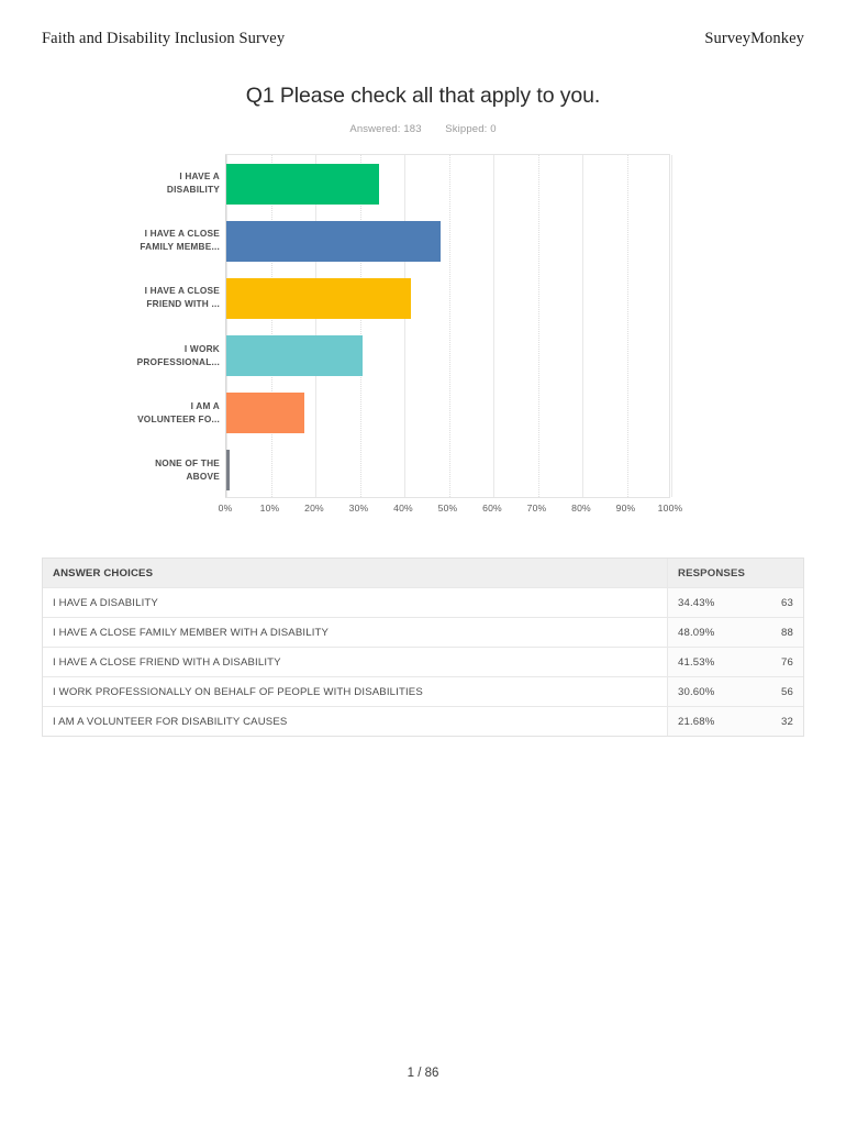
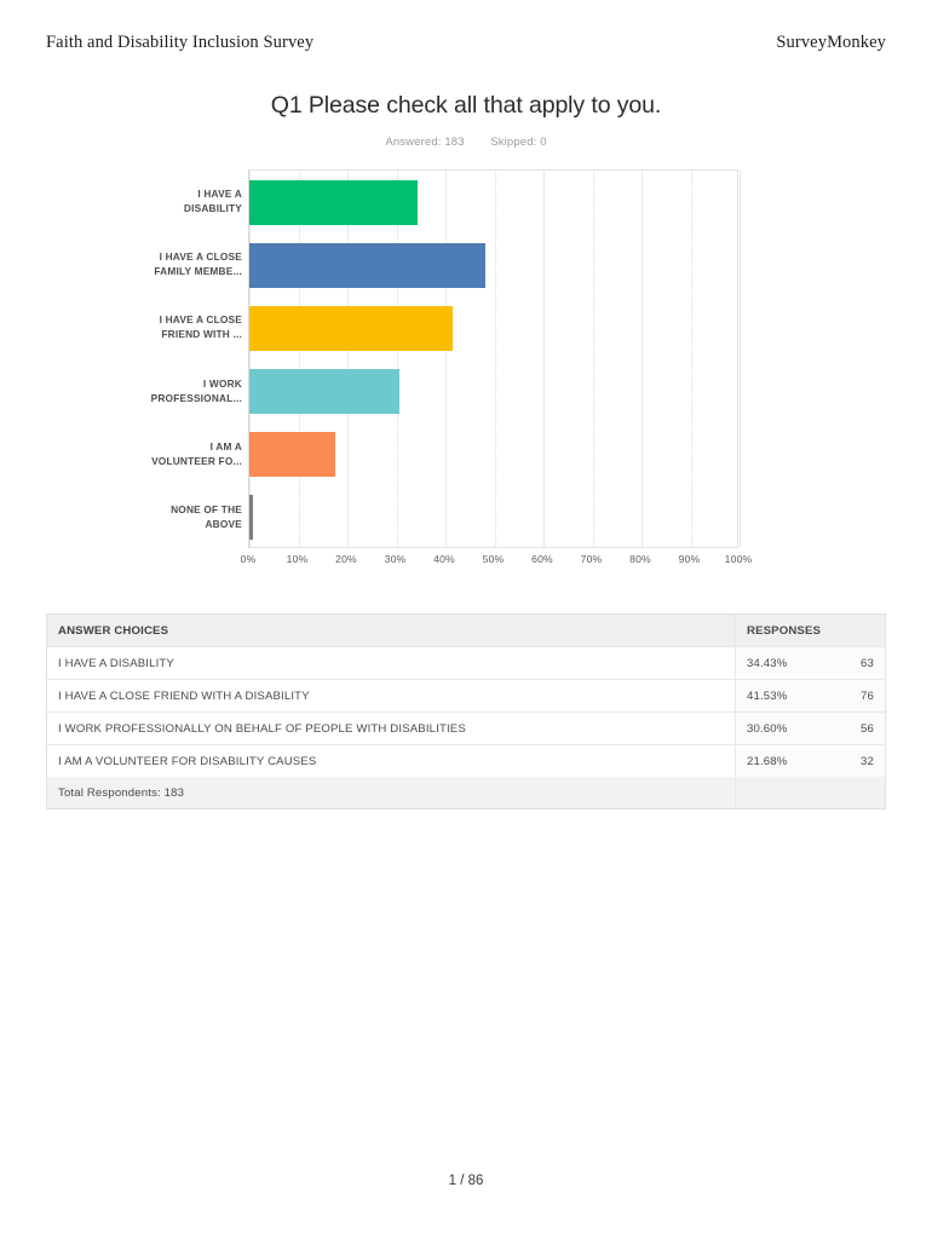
  Faith and Disability Inclusion Survey
  SurveyMonkey
  Q1 Please check all that apply to you.
  Answered: 183 Skipped: 0
  I HAVE A
  DISABILITY
  I HAVE A CLOSE
  FAMILY MEMBE...
  I HAVE A CLOSE
  FRIEND WITH ...
  I WORK
  PROFESSIONAL...
  I AM A
  VOLUNTEER FO...
  NONE OF THE
  ABOVE
  0%
  10%
  20%
  30%
  40%
  50%
  60%
  70%
  80%
  90%
  100%
  ANSWER CHOICES
  RESPONSES
  I HAVE A DISABILITY
  34.43%
  63
- I HAVE A CLOSE FAMILY MEMBER WITH A DISABILITY
- 48.09%
- 88
  I HAVE A CLOSE FRIEND WITH A DISABILITY
  41.53%
  76
  I WORK PROFESSIONALLY ON BEHALF OF PEOPLE WITH DISABILITIES
  30.60%
  56
  I AM A VOLUNTEER FOR DISABILITY CAUSES
  21.68%
  32
+ Total Respondents: 183
  1 / 86
